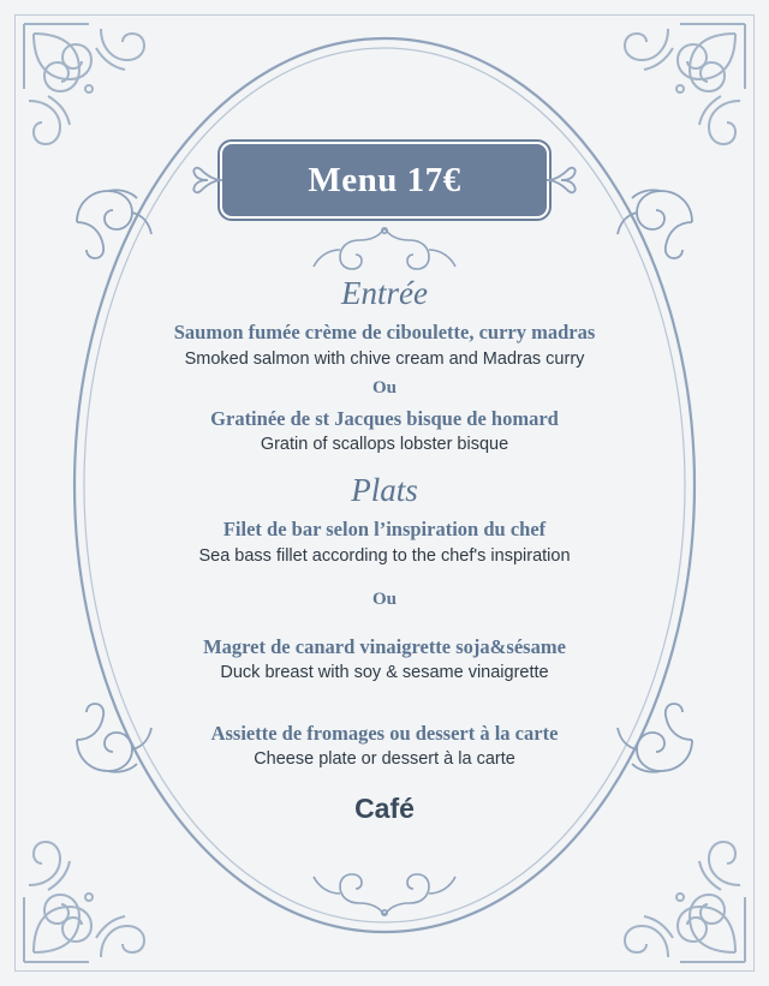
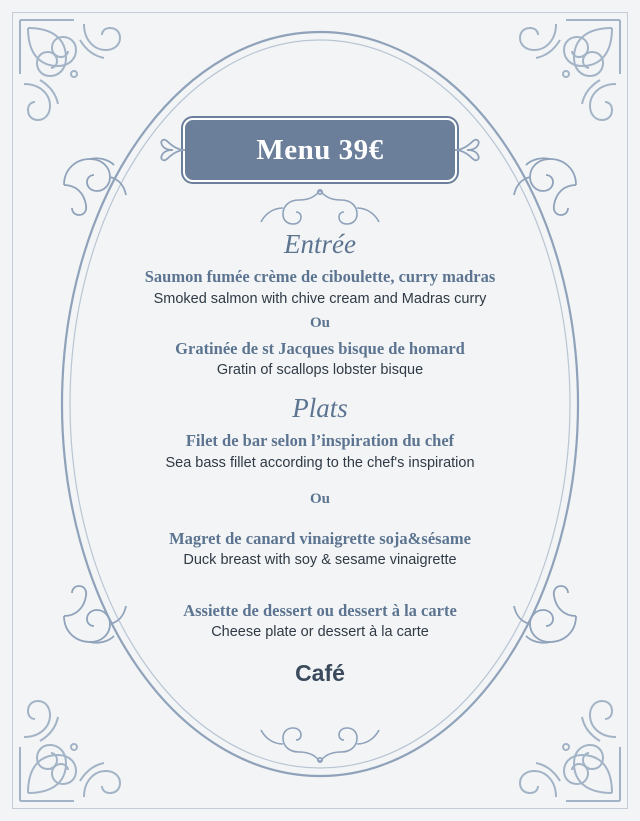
- Menu 17€
+ Menu 39€
  Entrée
  Saumon fumée crème de ciboulette, curry madras
  Smoked salmon with chive cream and Madras curry
  Ou
  Gratinée de st Jacques bisque de homard
  Gratin of scallops lobster bisque
  Plats
  Filet de bar selon l’inspiration du chef
  Sea bass fillet according to the chef's inspiration
  Ou
  Magret de canard vinaigrette soja&sésame
  Duck breast with soy & sesame vinaigrette
- Assiette de fromages ou dessert à la carte
+ Assiette de dessert ou dessert à la carte
  Cheese plate or dessert à la carte
  Café
